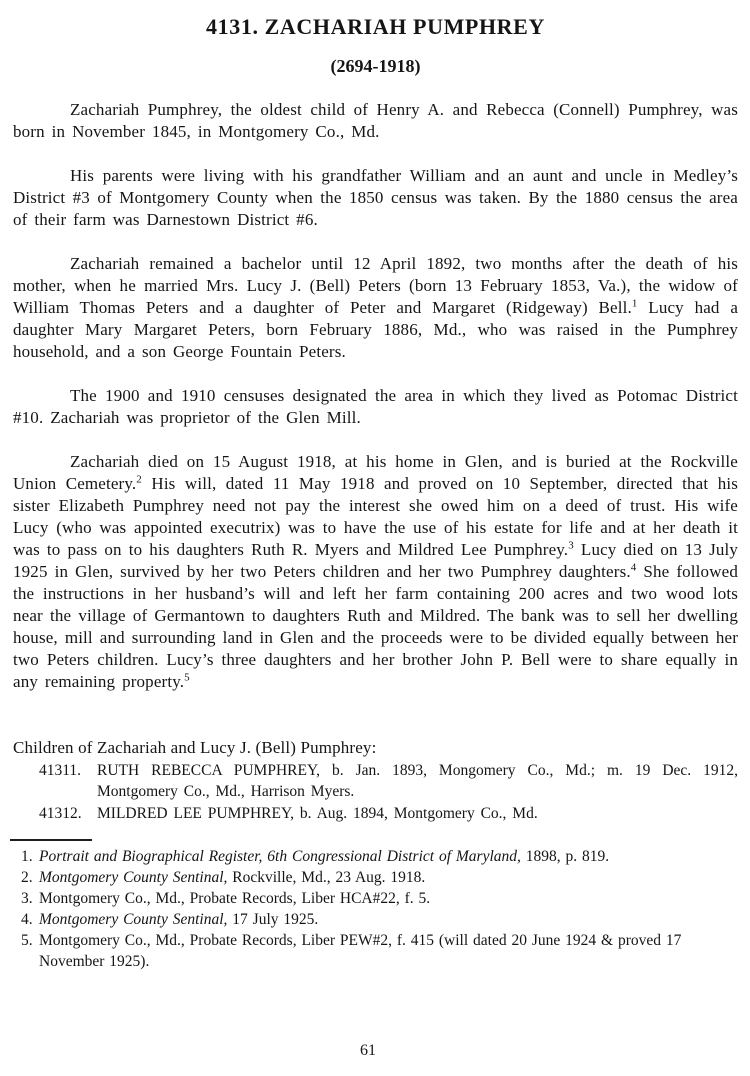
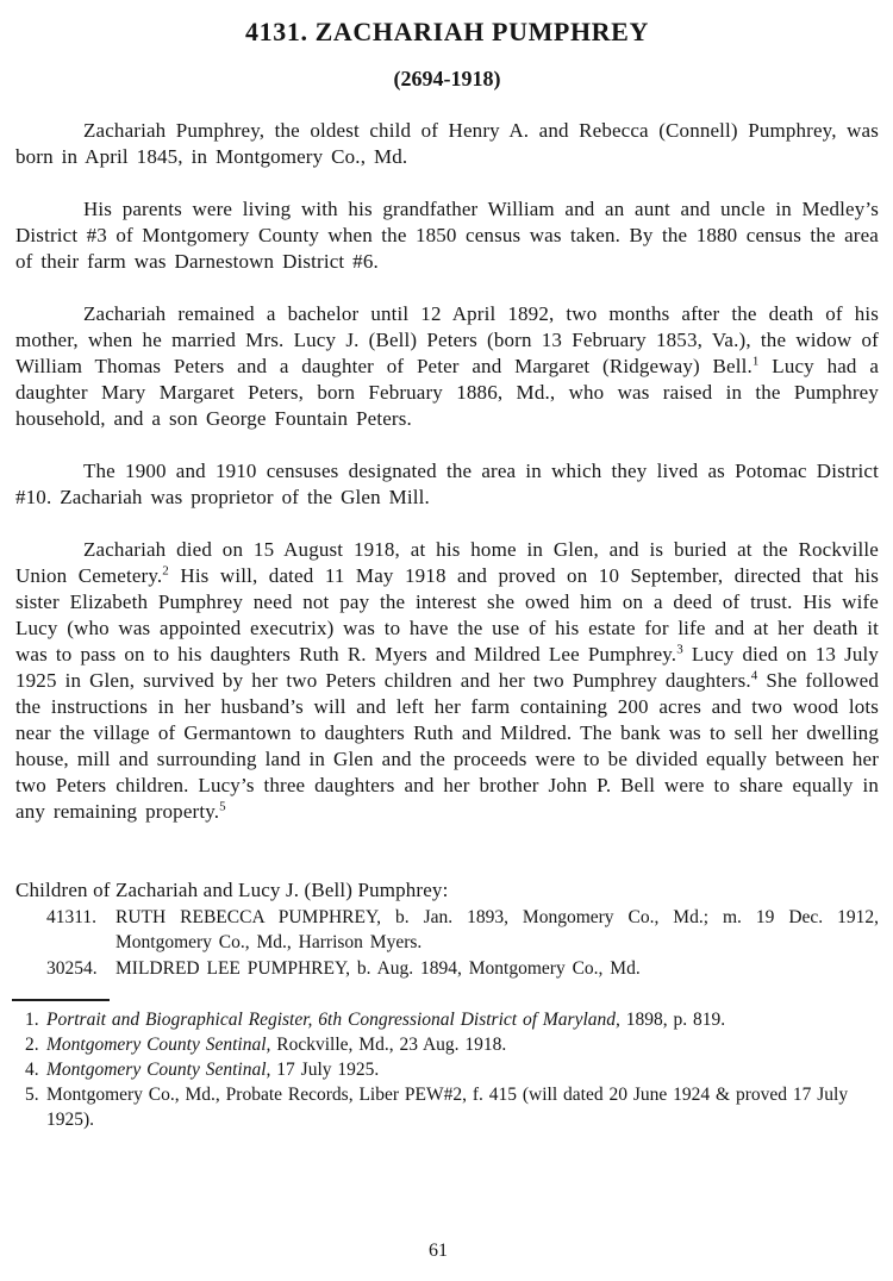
  4131. ZACHARIAH PUMPHREY
  (2694-1918)
- Zachariah Pumphrey, the oldest child of Henry A. and Rebecca (Connell) Pumphrey, was born in November 1845, in Montgomery Co., Md.
+ Zachariah Pumphrey, the oldest child of Henry A. and Rebecca (Connell) Pumphrey, was born in April 1845, in Montgomery Co., Md.
  His parents were living with his grandfather William and an aunt and uncle in Medley’s District #3 of Montgomery County when the 1850 census was taken. By the 1880 census the area of their farm was Darnestown District #6.
  Zachariah remained a bachelor until 12 April 1892, two months after the death of his mother, when he married Mrs. Lucy J. (Bell) Peters (born 13 February 1853, Va.), the widow of William Thomas Peters and a daughter of Peter and Margaret (Ridgeway) Bell.1 Lucy had a daughter Mary Margaret Peters, born February 1886, Md., who was raised in the Pumphrey household, and a son George Fountain Peters.
  The 1900 and 1910 censuses designated the area in which they lived as Potomac District #10. Zachariah was proprietor of the Glen Mill.
  Zachariah died on 15 August 1918, at his home in Glen, and is buried at the Rockville Union Cemetery.2 His will, dated 11 May 1918 and proved on 10 September, directed that his sister Elizabeth Pumphrey need not pay the interest she owed him on a deed of trust. His wife Lucy (who was appointed executrix) was to have the use of his estate for life and at her death it was to pass on to his daughters Ruth R. Myers and Mildred Lee Pumphrey.3 Lucy died on 13 July 1925 in Glen, survived by her two Peters children and her two Pumphrey daughters.4 She followed the instructions in her husband’s will and left her farm containing 200 acres and two wood lots near the village of Germantown to daughters Ruth and Mildred. The bank was to sell her dwelling house, mill and surrounding land in Glen and the proceeds were to be divided equally between her two Peters children. Lucy’s three daughters and her brother John P. Bell were to share equally in any remaining property.5
  Children of Zachariah and Lucy J. (Bell) Pumphrey:
  41311.
  RUTH REBECCA PUMPHREY, b. Jan. 1893, Mongomery Co., Md.; m. 19 Dec. 1912, Montgomery Co., Md., Harrison Myers.
- 41312.
+ 30254.
  MILDRED LEE PUMPHREY, b. Aug. 1894, Montgomery Co., Md.
  1.
  Portrait and Biographical Register, 6th Congressional District of Maryland, 1898, p. 819.
  2.
  Montgomery County Sentinal, Rockville, Md., 23 Aug. 1918.
- 3.
- Montgomery Co., Md., Probate Records, Liber HCA#22, f. 5.
  4.
  Montgomery County Sentinal, 17 July 1925.
  5.
- Montgomery Co., Md., Probate Records, Liber PEW#2, f. 415 (will dated 20 June 1924 & proved 17 November 1925).
+ Montgomery Co., Md., Probate Records, Liber PEW#2, f. 415 (will dated 20 June 1924 & proved 17 July 1925).
  61
